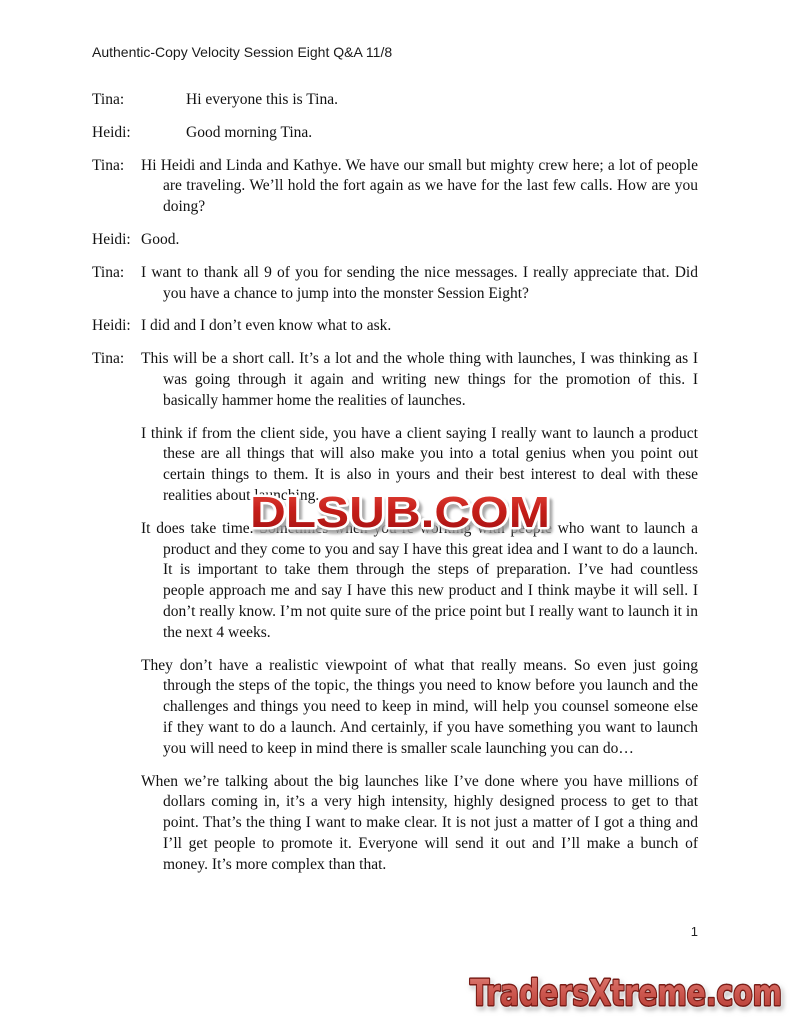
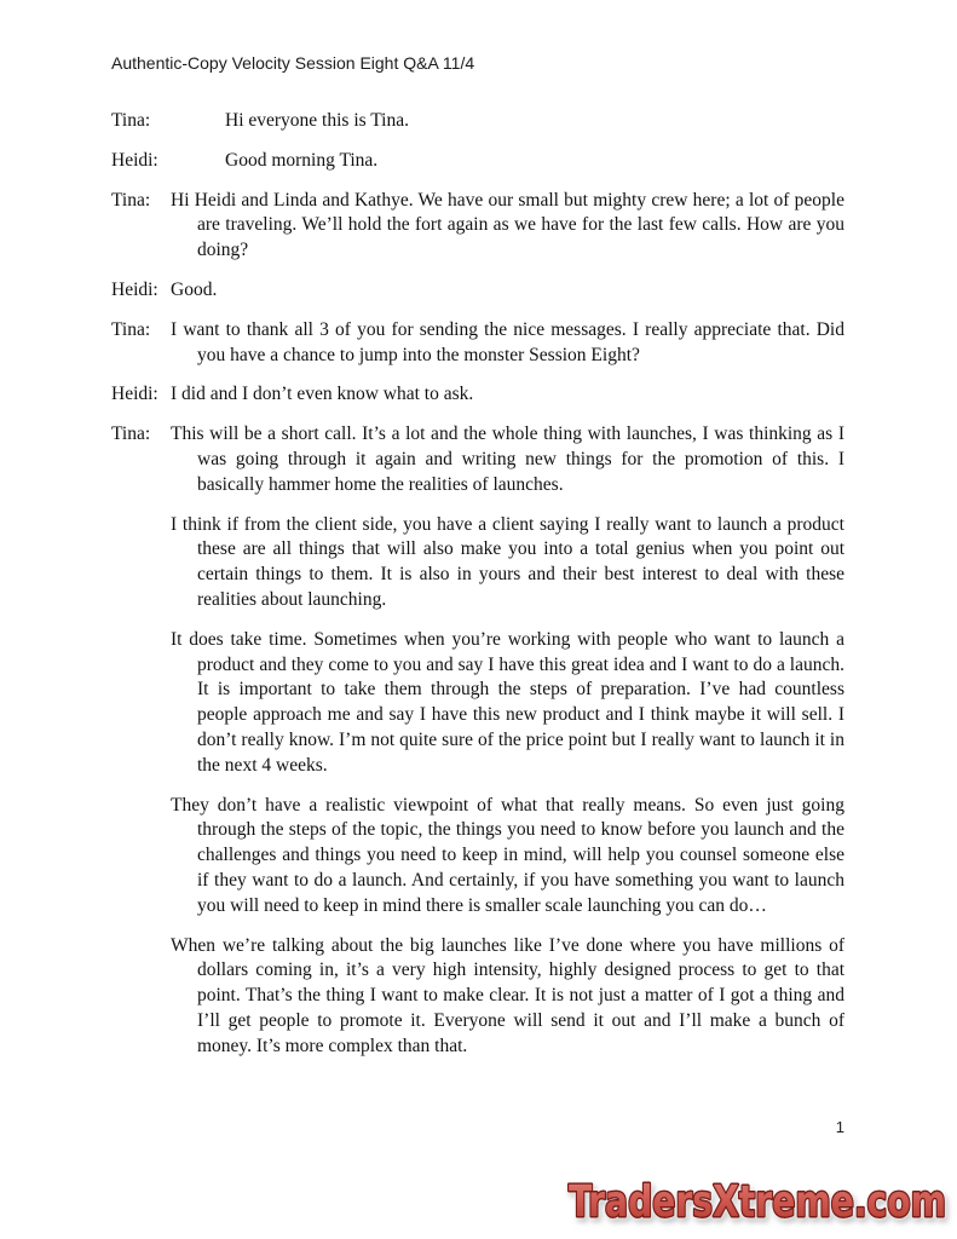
- Authentic-Copy Velocity Session Eight Q&A 11/8
+ Authentic-Copy Velocity Session Eight Q&A 11/4
  Tina: Hi everyone this is Tina.
  Heidi: Good morning Tina.
  Tina: Hi Heidi and Linda and Kathye. We have our small but mighty crew here; a lot of people are traveling. We’ll hold the fort again as we have for the last few calls. How are you doing?
  Heidi: Good.
- Tina: I want to thank all 9 of you for sending the nice messages. I really appreciate that. Did you have a chance to jump into the monster Session Eight?
+ Tina: I want to thank all 3 of you for sending the nice messages. I really appreciate that. Did you have a chance to jump into the monster Session Eight?
  Heidi: I did and I don’t even know what to ask.
  Tina: This will be a short call. It’s a lot and the whole thing with launches, I was thinking as I was going through it again and writing new things for the promotion of this. I basically hammer home the realities of launches.
  I think if from the client side, you have a client saying I really want to launch a product these are all things that will also make you into a total genius when you point out certain things to them. It is also in yours and their best interest to deal with these realities about launching.
  It does take time. Sometimes when you’re working with people who want to launch a product and they come to you and say I have this great idea and I want to do a launch. It is important to take them through the steps of preparation. I’ve had countless people approach me and say I have this new product and I think maybe it will sell. I don’t really know. I’m not quite sure of the price point but I really want to launch it in the next 4 weeks.
  They don’t have a realistic viewpoint of what that really means. So even just going through the steps of the topic, the things you need to know before you launch and the challenges and things you need to keep in mind, will help you counsel someone else if they want to do a launch. And certainly, if you have something you want to launch you will need to keep in mind there is smaller scale launching you can do…
  When we’re talking about the big launches like I’ve done where you have millions of dollars coming in, it’s a very high intensity, highly designed process to get to that point. That’s the thing I want to make clear. It is not just a matter of I got a thing and I’ll get people to promote it. Everyone will send it out and I’ll make a bunch of money. It’s more complex than that.
- DLSUB.COM
  1
  TradersXtreme.com
